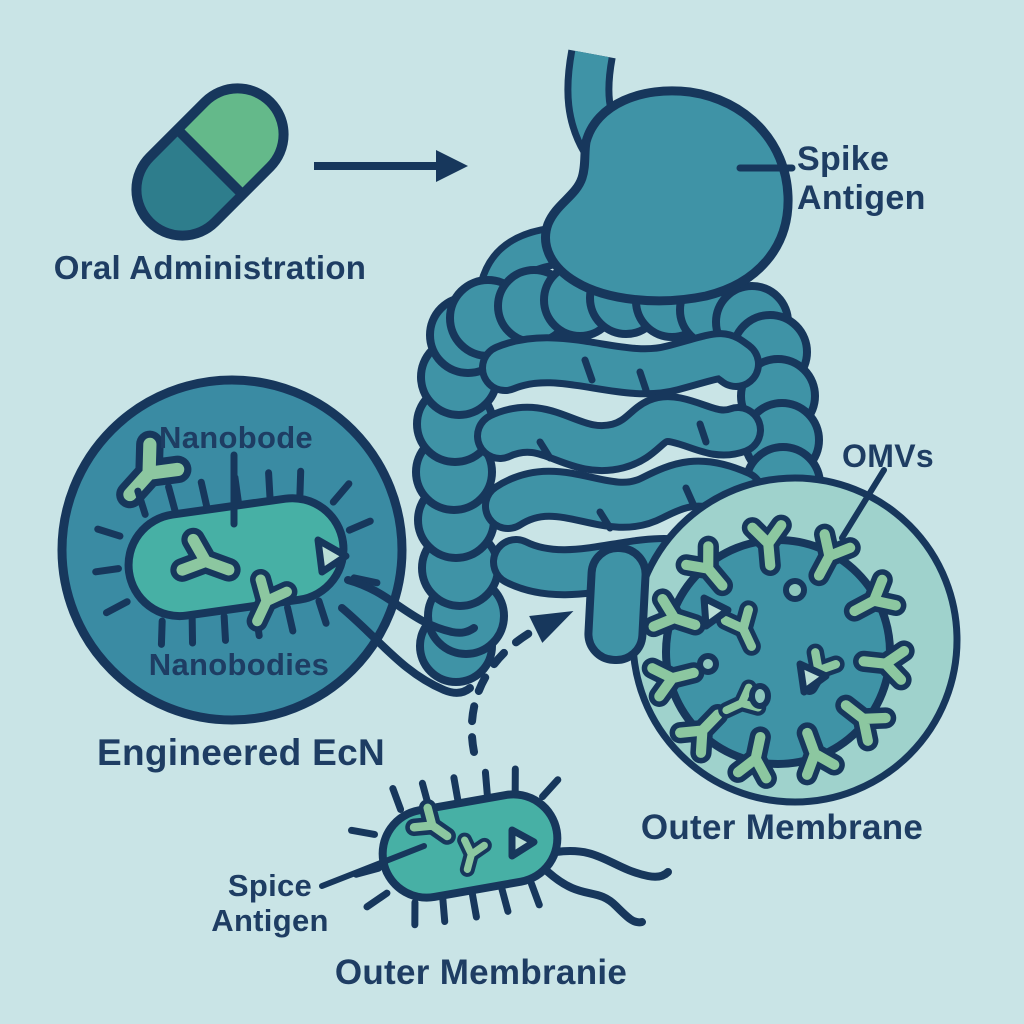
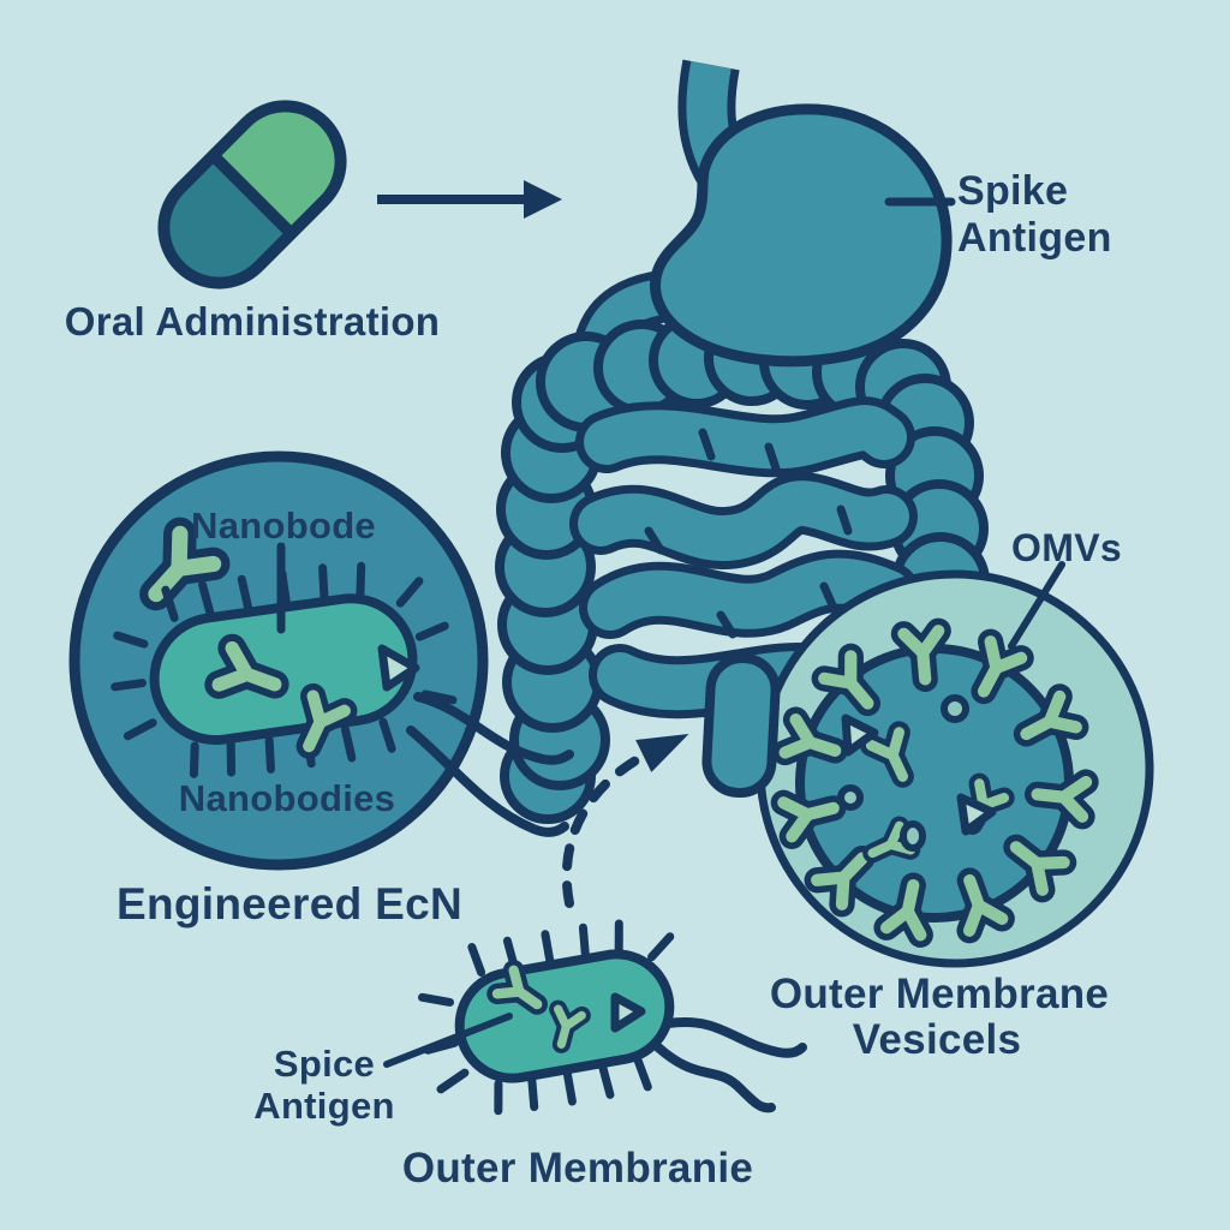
  Oral Administration
  Spike
  Antigen
  Nanobode
  Nanobodies
  Engineered EcN
  OMVs
  Outer Membrane
+ Vesicels
  Spice
  Antigen
  Outer Membranie
